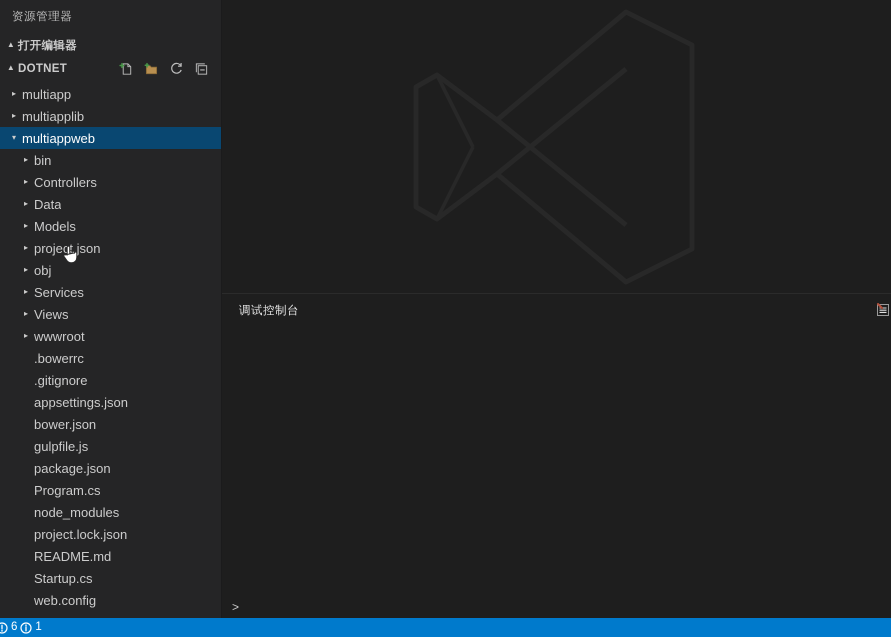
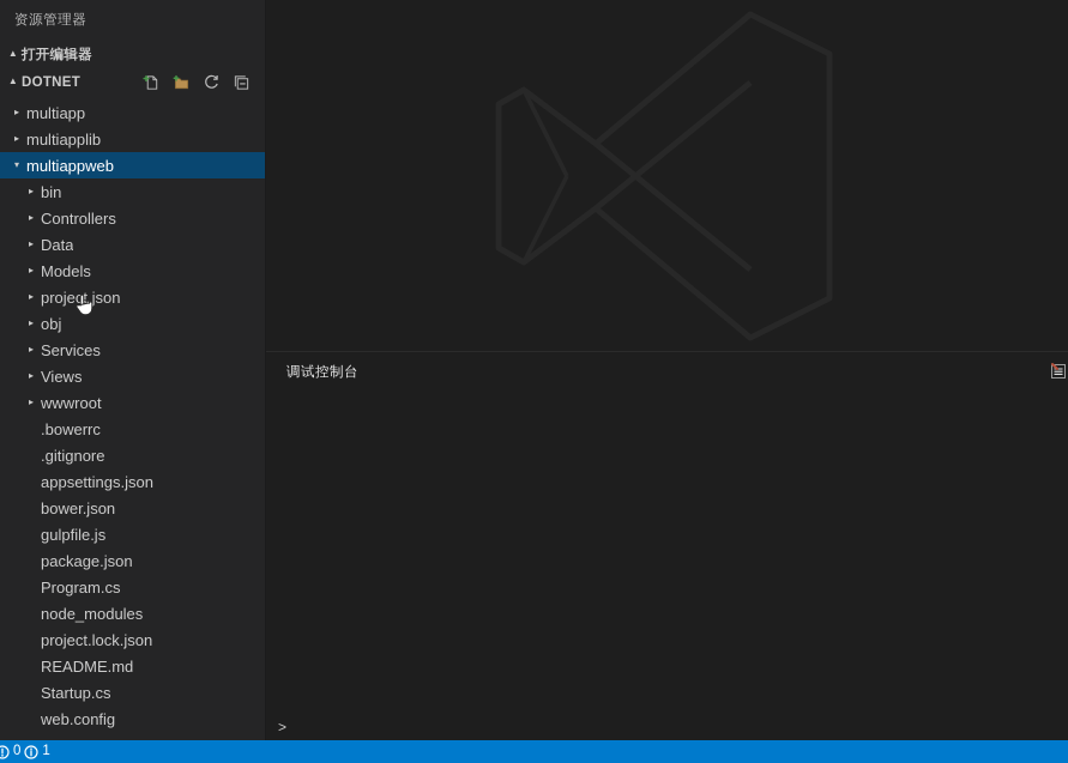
  资源管理器
  ▲
  打开编辑器
  ▲
  DOTNET
  ▸
  multiapp
  ▸
  multiapplib
  ▾
  multiappweb
  ▸
  bin
  ▸
  Controllers
  ▸
  Data
  ▸
  Models
  ▸
  project.json
  ▸
  obj
  ▸
  Services
  ▸
  Views
  ▸
  wwwroot
  .bowerrc
  .gitignore
  appsettings.json
  bower.json
  gulpfile.js
  package.json
  Program.cs
  node_modules
  project.lock.json
  README.md
  Startup.cs
  web.config
  调试控制台
  >
- 6
+ 0
  1
